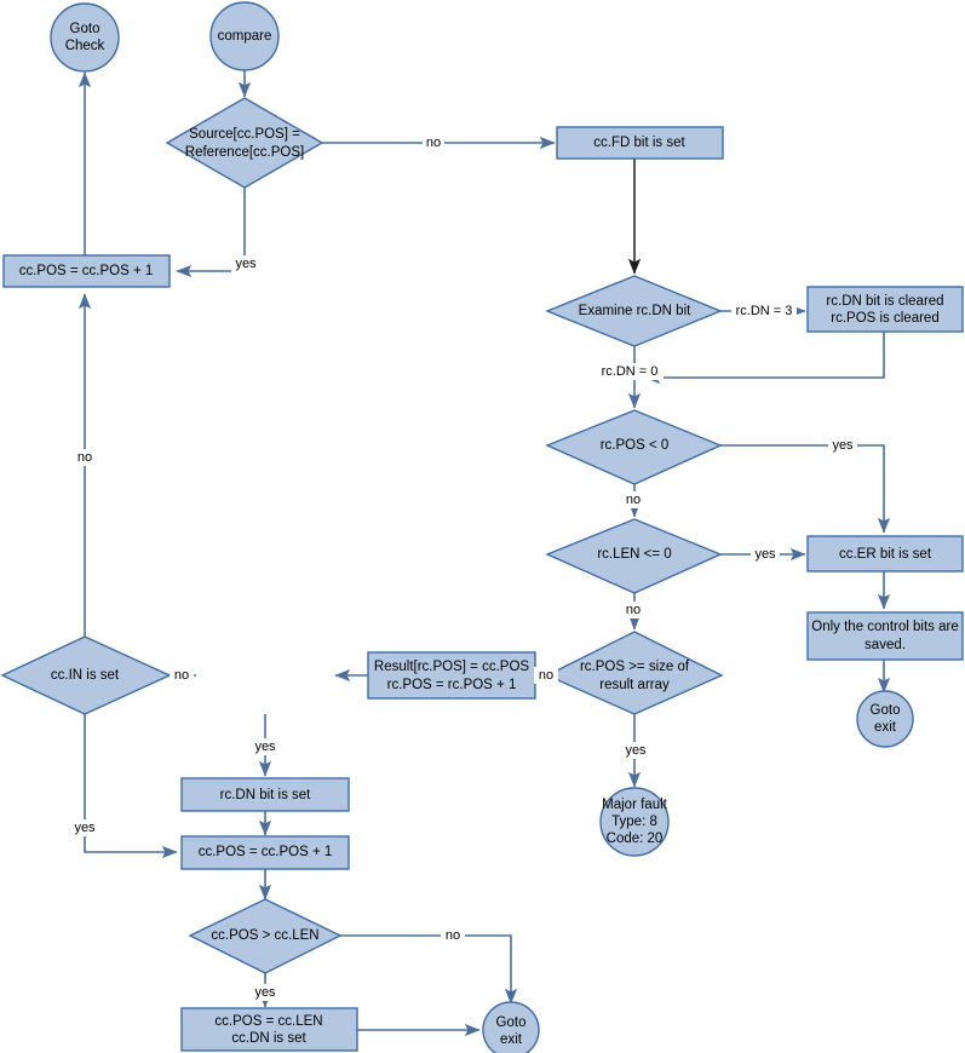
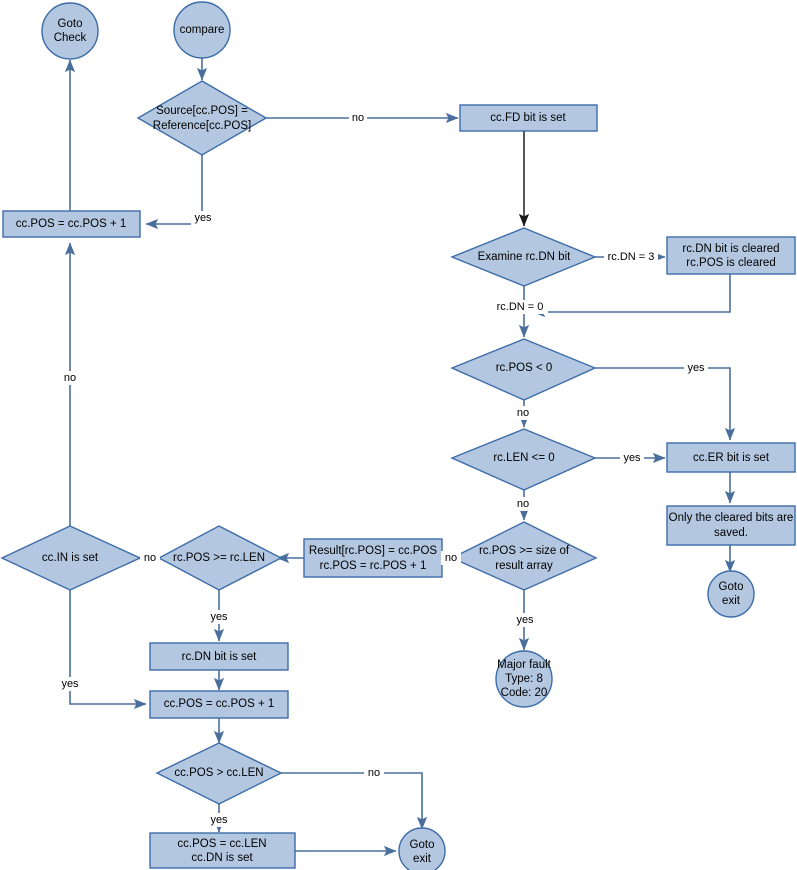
  Goto
  Check
  compare
  Source[cc.POS] =
  Reference[cc.POS]
  cc.FD bit is set
  cc.POS = cc.POS + 1
  Examine rc.DN bit
  rc.DN bit is cleared
  rc.POS is cleared
  rc.POS < 0
  rc.LEN <= 0
  cc.ER bit is set
- Only the control bits are
+ Only the cleared bits are
  saved.
  Goto
  exit
  rc.POS >= size of
  result array
  Major fault
  Type: 8
  Code: 20
  Result[rc.POS] = cc.POS
  rc.POS = rc.POS + 1
+ rc.POS >= rc.LEN
  cc.IN is set
  rc.DN bit is set
  cc.POS = cc.POS + 1
  cc.POS > cc.LEN
  cc.POS = cc.LEN
  cc.DN is set
  Goto
  exit
  no
  yes
  rc.DN = 3
  rc.DN = 0
  yes
  no
  yes
  no
  no
  yes
  no
  yes
  no
  yes
  no
  yes
